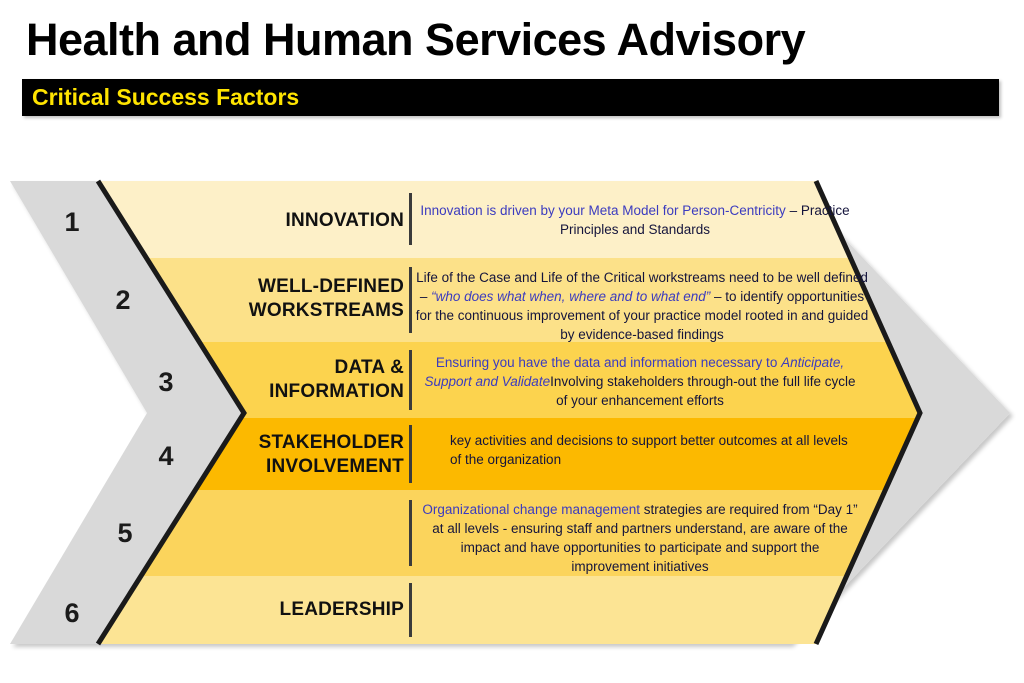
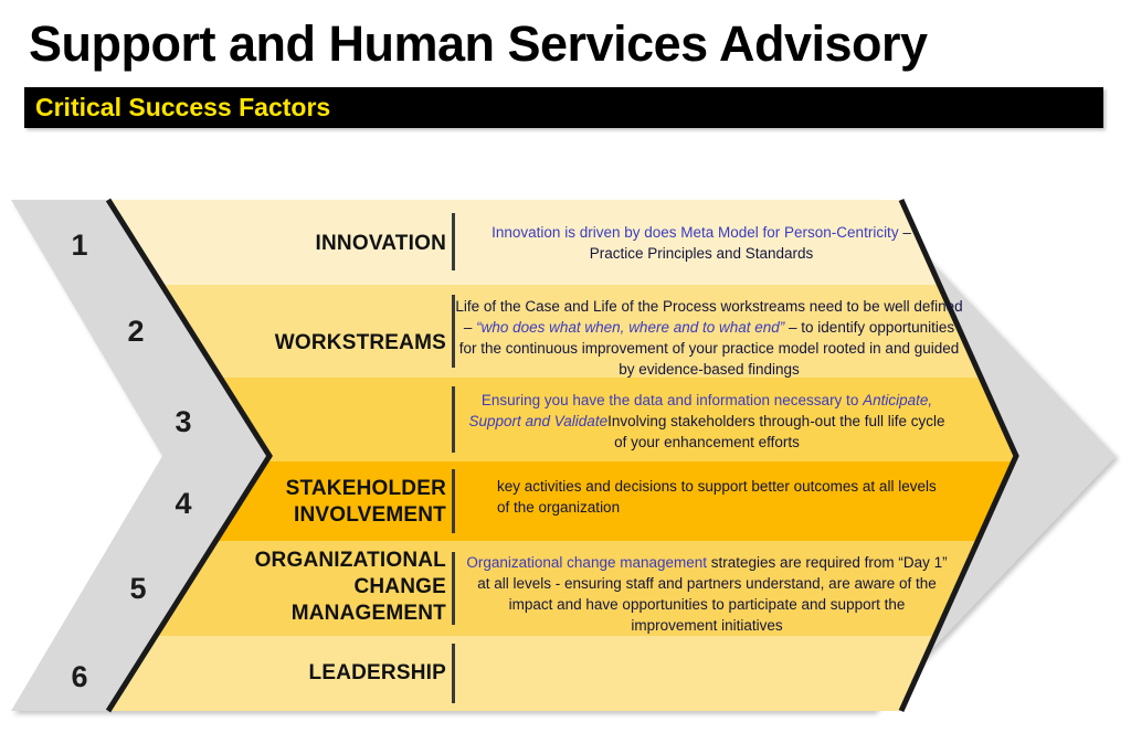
- Health and Human Services Advisory
+ Support and Human Services Advisory
  Critical Success Factors
  1
  INNOVATION
- Innovation is driven by your Meta Model for Person-Centricity – Practice Principles and Standards
+ Innovation is driven by does Meta Model for Person-Centricity – Practice Principles and Standards
  2
- WELL-DEFINED
  WORKSTREAMS
- Life of the Case and Life of the Critical workstreams need to be well defined – “who does what when, where and to what end” – to identify opportunities for the continuous improvement of your practice model rooted in and guided by evidence-based findings
+ Life of the Case and Life of the Process workstreams need to be well defined – “who does what when, where and to what end” – to identify opportunities for the continuous improvement of your practice model rooted in and guided by evidence-based findings
  3
- DATA &
- INFORMATION
  Ensuring you have the data and information necessary to Anticipate, Support and ValidateInvolving stakeholders through-out the full life cycle of your enhancement efforts
  4
  STAKEHOLDER
  INVOLVEMENT
  key activities and decisions to support better outcomes at all levels of the organization
  5
+ ORGANIZATIONAL
+ CHANGE
+ MANAGEMENT
  Organizational change management strategies are required from “Day 1” at all levels - ensuring staff and partners understand, are aware of the impact and have opportunities to participate and support the improvement initiatives
  6
  LEADERSHIP
